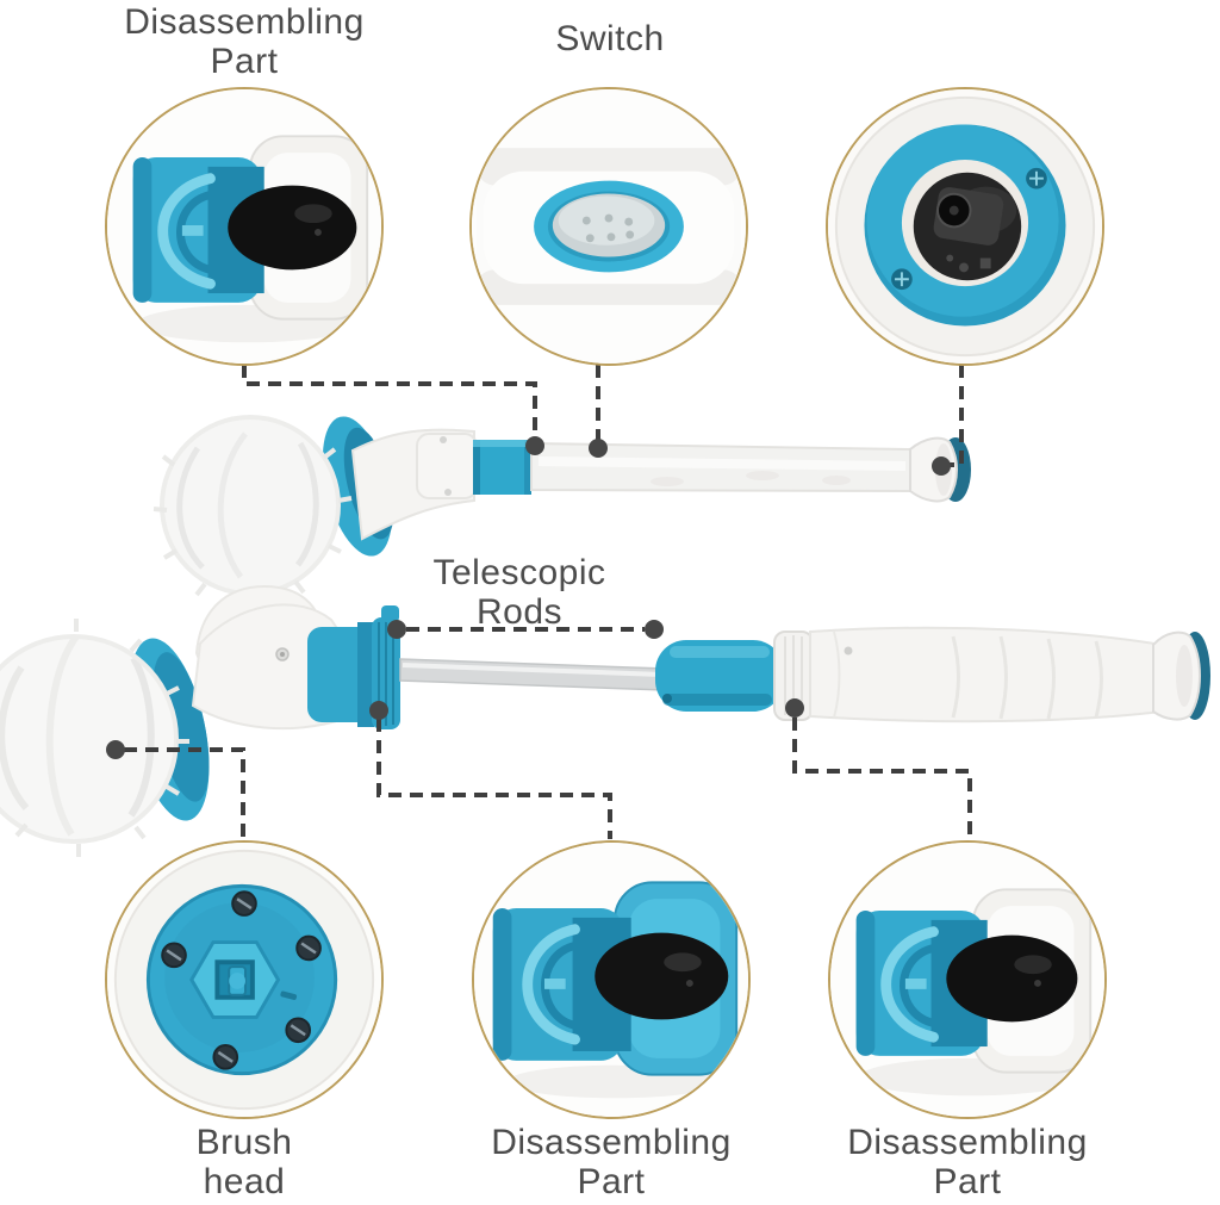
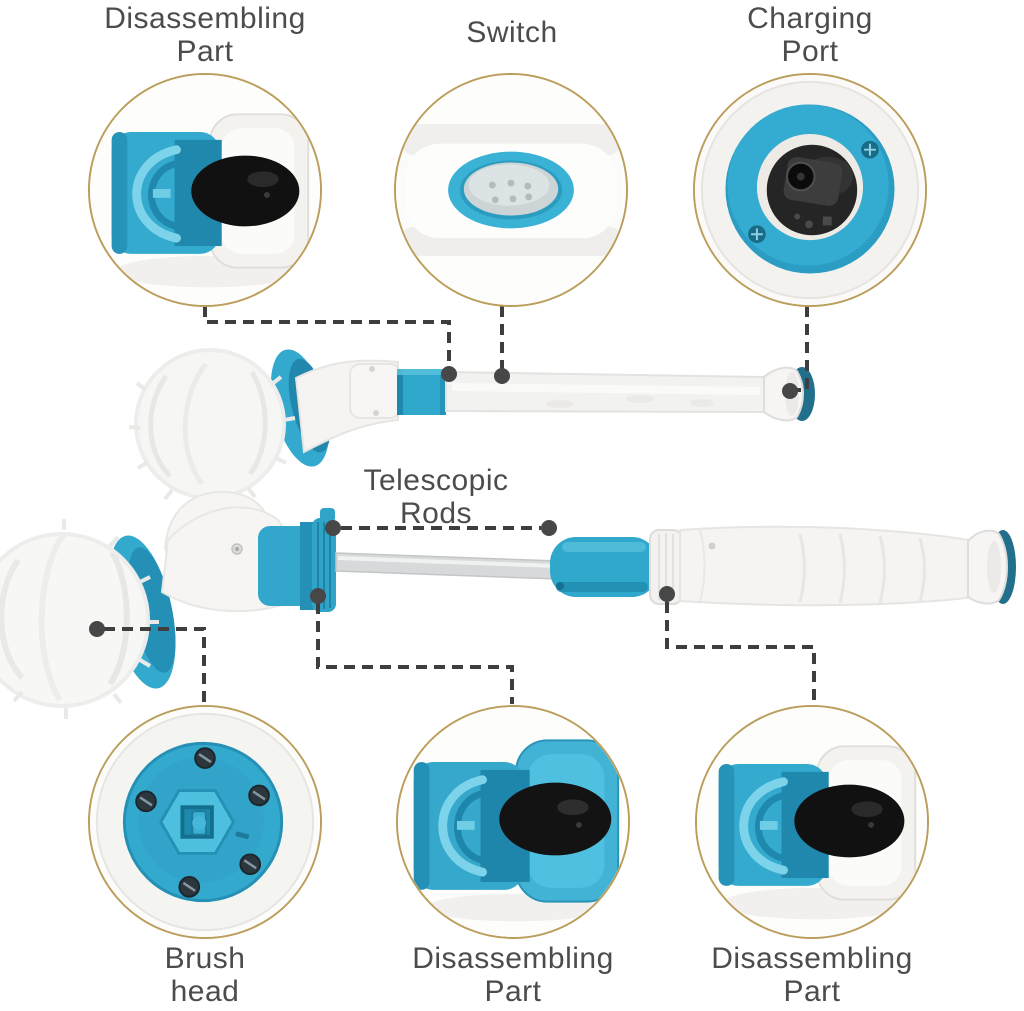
  Disassembling
  Part
  Switch
+ Charging
+ Port
  Telescopic
  Rods
  Brush
  head
  Disassembling
  Part
  Disassembling
  Part
